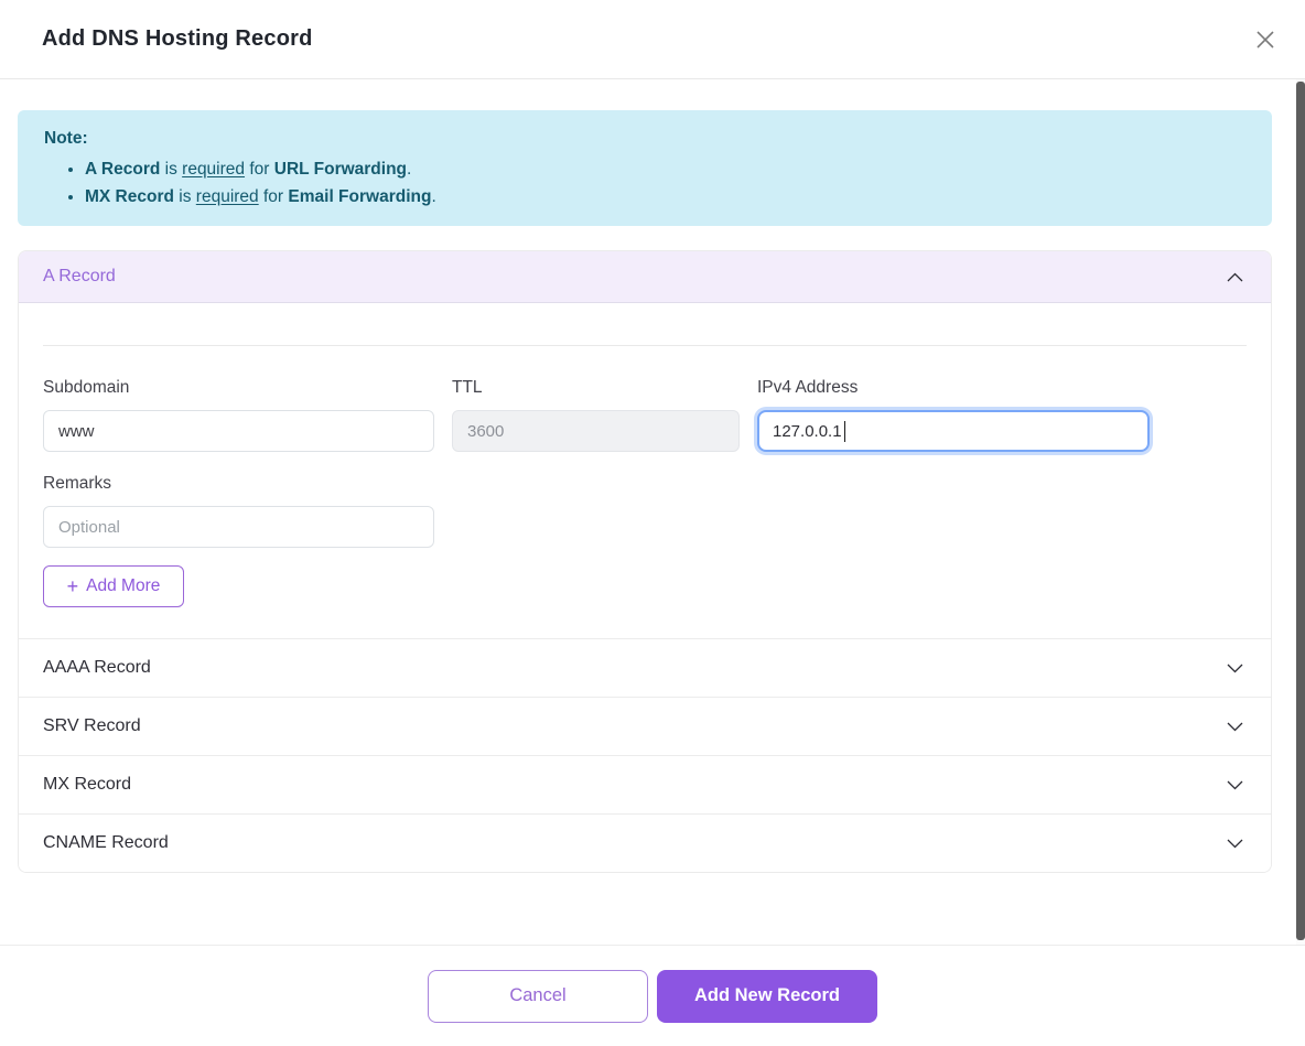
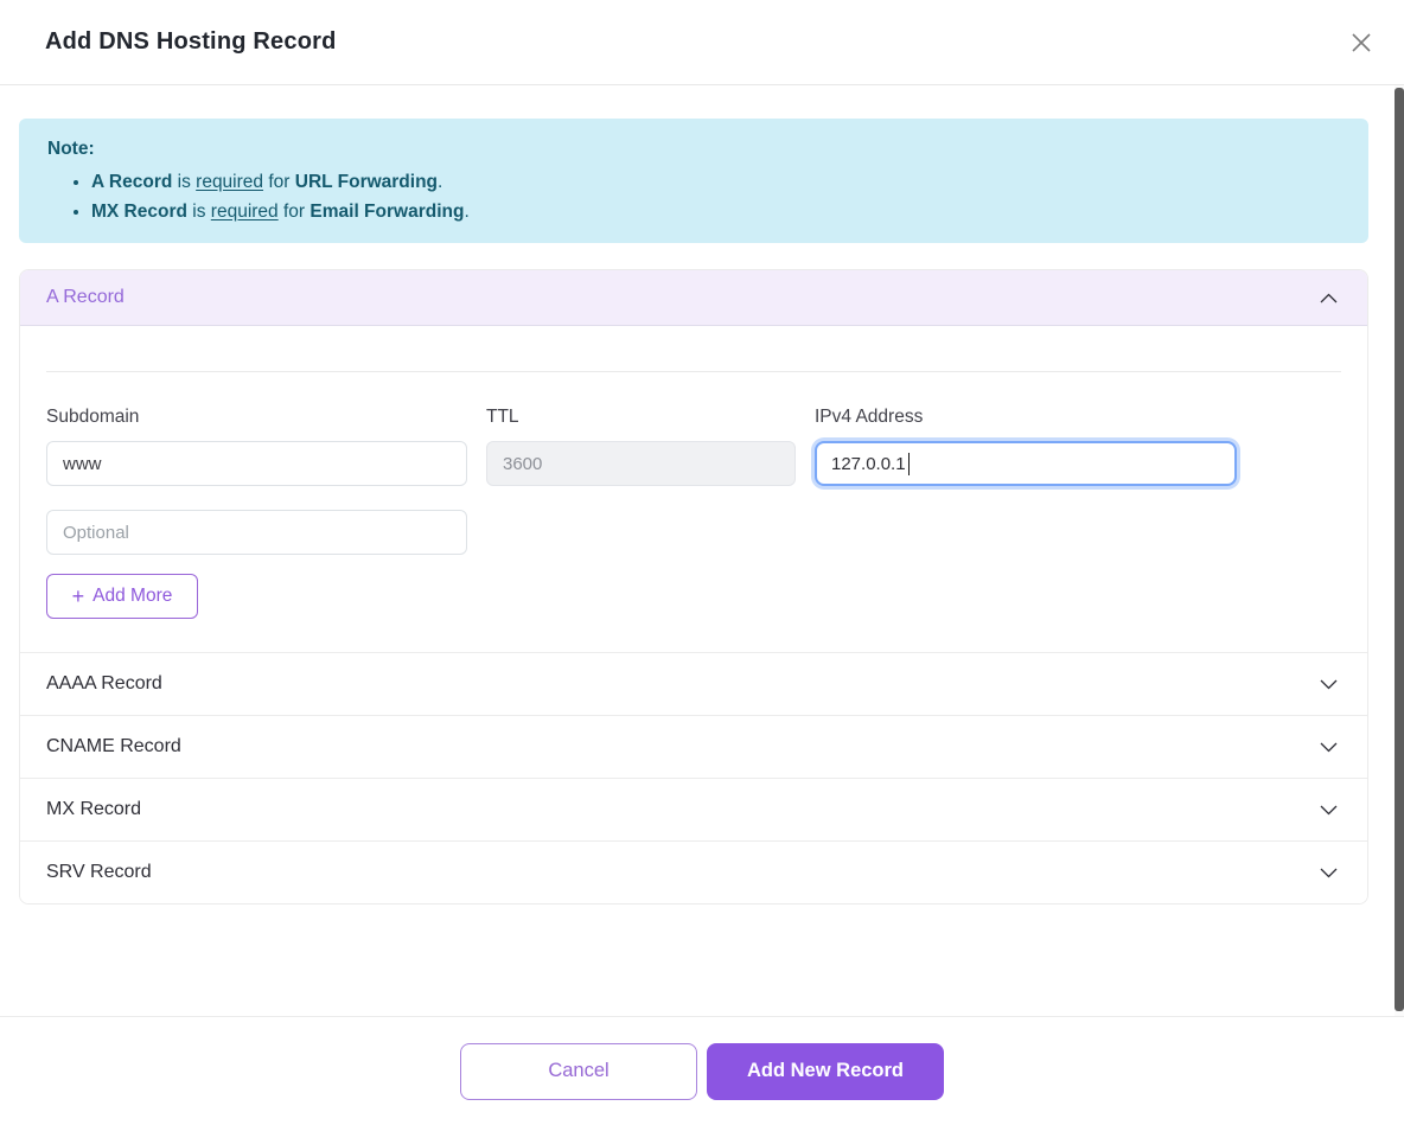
  Add DNS Hosting Record
  Note:
  A Record is required for URL Forwarding.
  MX Record is required for Email Forwarding.
  A Record
  Subdomain
  www
  TTL
  3600
  IPv4 Address
  127.0.0.1
- Remarks
  Optional
  +
  Add More
  AAAA Record
- SRV Record
+ CNAME Record
  MX Record
- CNAME Record
+ SRV Record
  Cancel
  Add New Record
